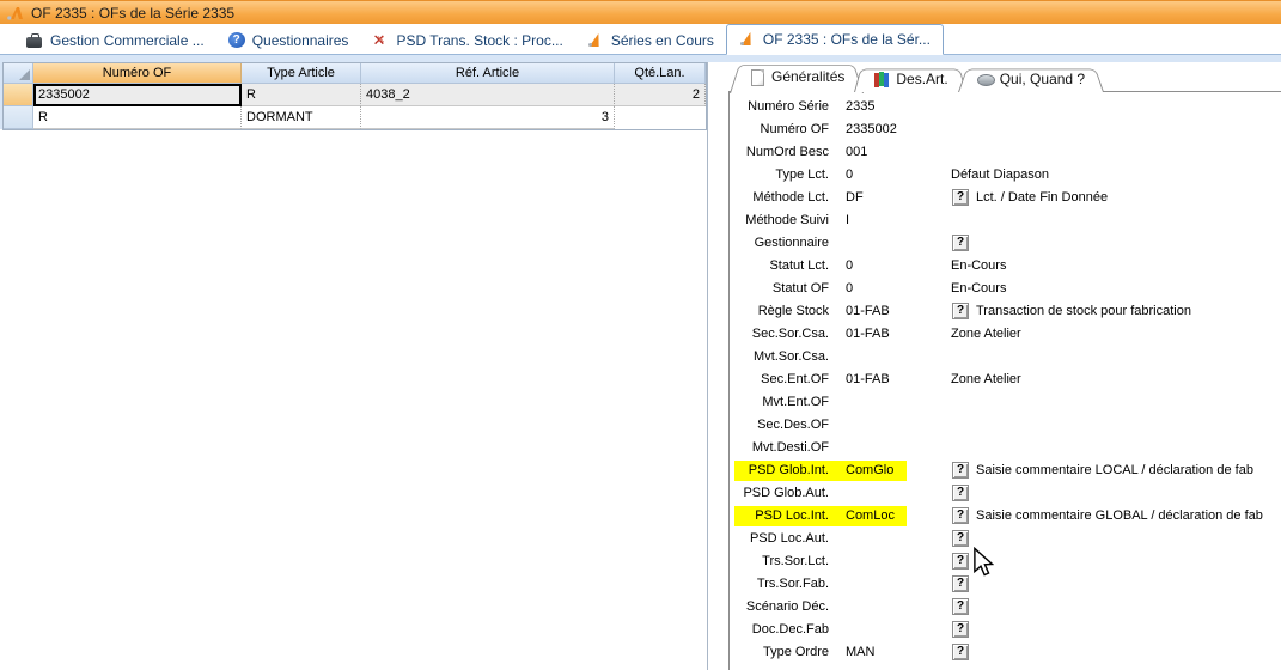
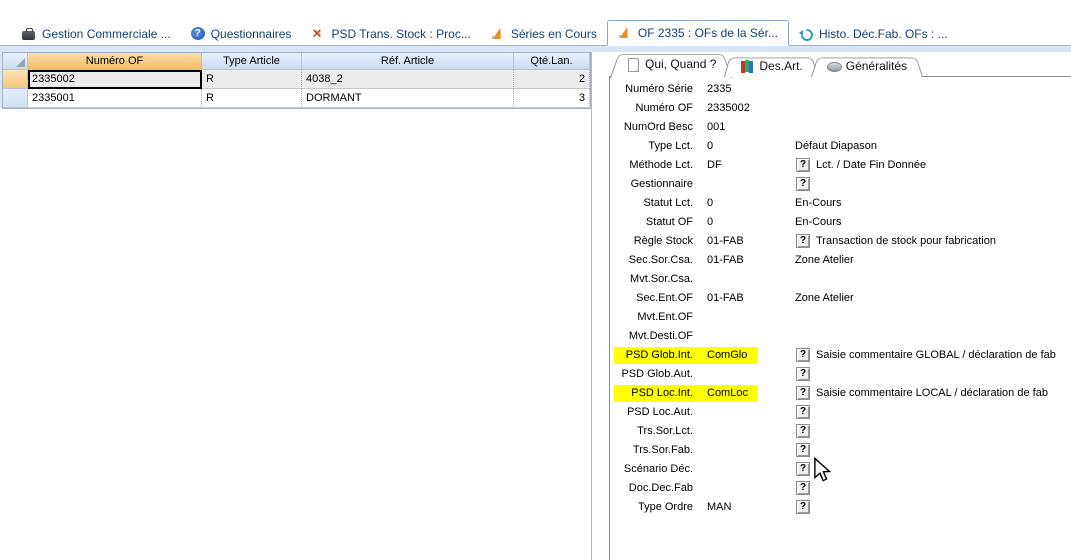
- OF 2335 : OFs de la Série 2335
  Gestion Commerciale ...
  Questionnaires
  PSD Trans. Stock : Proc...
  Séries en Cours
  OF 2335 : OFs de la Sér...
+ Histo. Déc.Fab. OFs : ...
  Numéro OF
  Type Article
  Réf. Article
  Qté.Lan.
  2335002
  R
  4038_2
  2
+ 2335001
  R
  DORMANT
  3
- Généralités
+ Qui, Quand ?
  Des.Art.
- Qui, Quand ?
+ Généralités
  Numéro Série
  2335
  Numéro OF
  2335002
  NumOrd Besc
  001
  Type Lct.
  0
  Défaut Diapason
  Méthode Lct.
  DF
  ?
  Lct. / Date Fin Donnée
- Méthode Suivi
- I
  Gestionnaire
  ?
  Statut Lct.
  0
  En-Cours
  Statut OF
  0
  En-Cours
  Règle Stock
  01-FAB
  ?
  Transaction de stock pour fabrication
  Sec.Sor.Csa.
  01-FAB
  Zone Atelier
  Mvt.Sor.Csa.
  Sec.Ent.OF
  01-FAB
  Zone Atelier
  Mvt.Ent.OF
- Sec.Des.OF
  Mvt.Desti.OF
  PSD Glob.Int.
  ComGlo
  ?
- Saisie commentaire LOCAL / déclaration de fab
+ Saisie commentaire GLOBAL / déclaration de fab
  PSD Glob.Aut.
  ?
  PSD Loc.Int.
  ComLoc
  ?
- Saisie commentaire GLOBAL / déclaration de fab
+ Saisie commentaire LOCAL / déclaration de fab
  PSD Loc.Aut.
  ?
  Trs.Sor.Lct.
  ?
  Trs.Sor.Fab.
  ?
  Scénario Déc.
  ?
  Doc.Dec.Fab
  ?
  Type Ordre
  MAN
  ?
